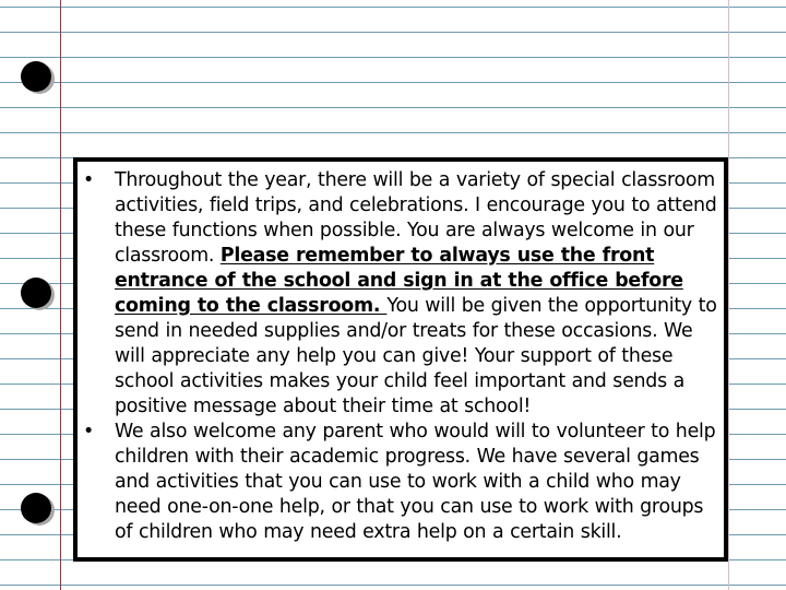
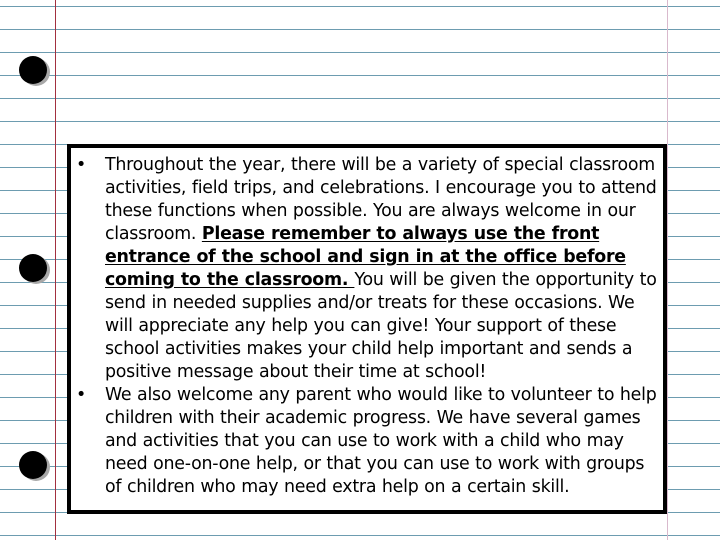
  •
- Throughout the year, there will be a variety of special classroom activities, field trips, and celebrations. I encourage you to attend these functions when possible. You are always welcome in our classroom. Please remember to always use the front entrance of the school and sign in at the office before coming to the classroom. You will be given the opportunity to send in needed supplies and/or treats for these occasions. We will appreciate any help you can give! Your support of these school activities makes your child feel important and sends a positive message about their time at school!
+ Throughout the year, there will be a variety of special classroom activities, field trips, and celebrations. I encourage you to attend these functions when possible. You are always welcome in our classroom. Please remember to always use the front entrance of the school and sign in at the office before coming to the classroom. You will be given the opportunity to send in needed supplies and/or treats for these occasions. We will appreciate any help you can give! Your support of these school activities makes your child help important and sends a positive message about their time at school!
  •
- We also welcome any parent who would will to volunteer to help children with their academic progress. We have several games and activities that you can use to work with a child who may need one-on-one help, or that you can use to work with groups of children who may need extra help on a certain skill.
+ We also welcome any parent who would like to volunteer to help children with their academic progress. We have several games and activities that you can use to work with a child who may need one-on-one help, or that you can use to work with groups of children who may need extra help on a certain skill.
